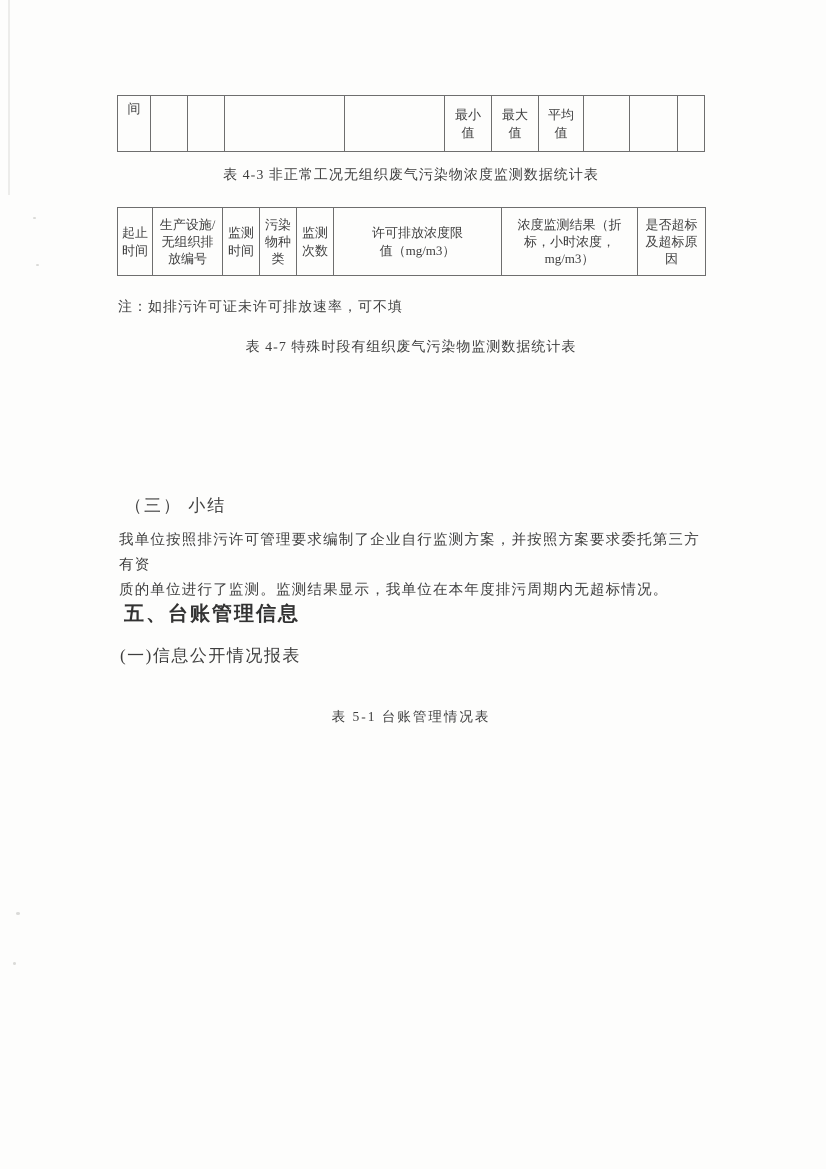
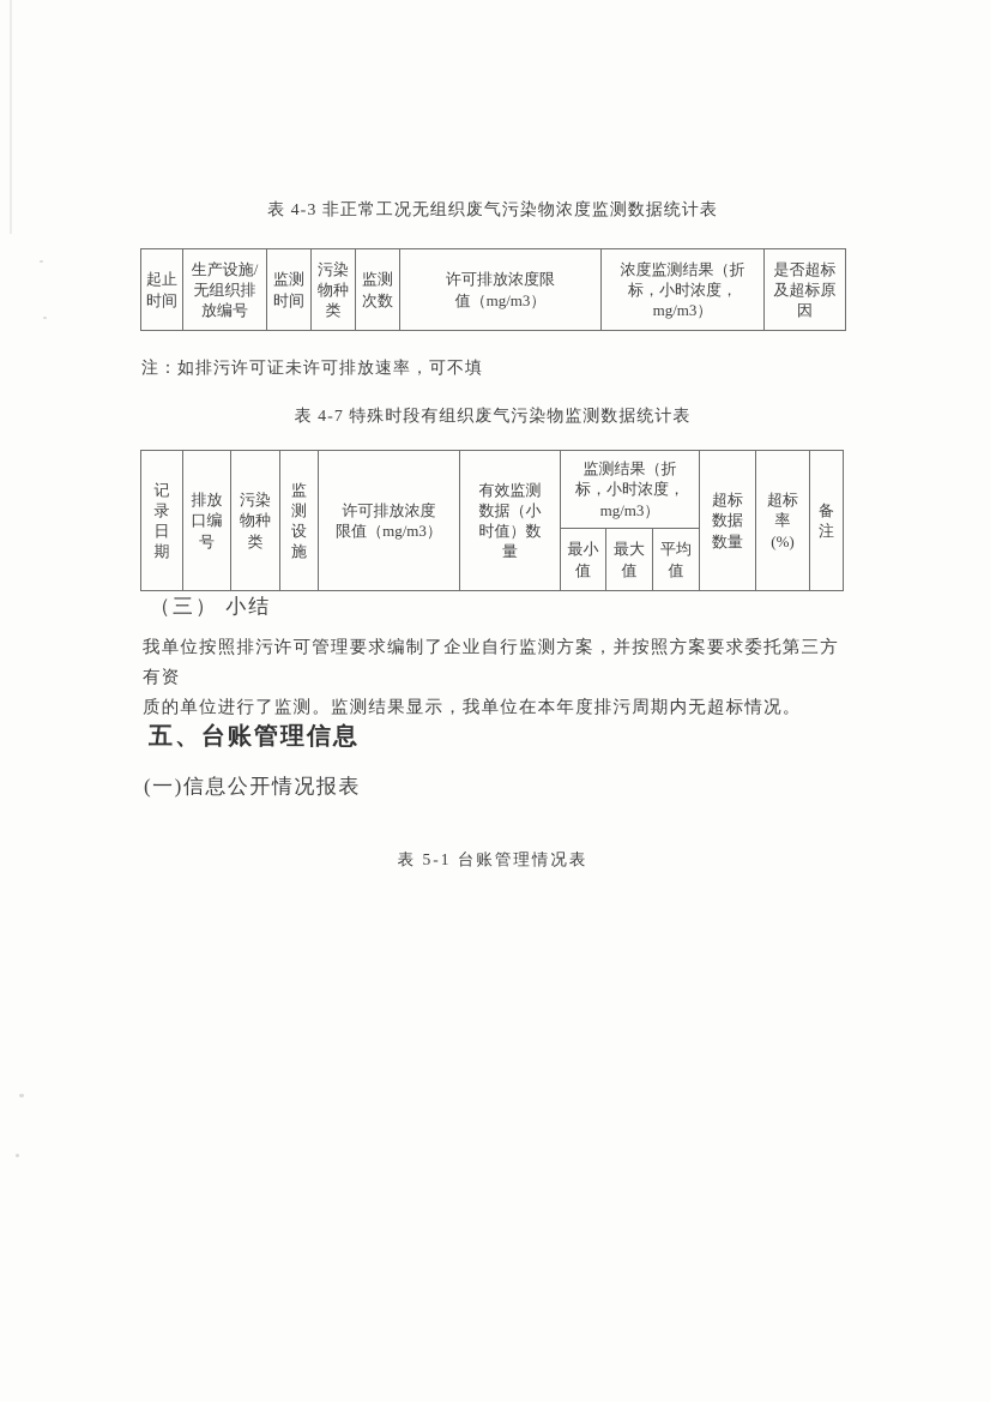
- 间					最小 值	最大 值	平均 值
  表 4-3 非正常工况无组织废气污染物浓度监测数据统计表
  起止 时间	生产设施/ 无组织排 放编号	监测 时间	污染 物种 类	监测 次数	许可排放浓度限 值（mg/m3）	浓度监测结果（折 标，小时浓度， mg/m3）	是否超标 及超标原 因
  注：如排污许可证未许可排放速率，可不填
  表 4-7 特殊时段有组织废气污染物监测数据统计表
+ 记 录 日 期	排放 口编 号	污染 物种 类	监 测 设 施	许可排放浓度 限值（mg/m3）	有效监测 数据（小 时值）数 量	监测结果（折 标，小时浓度， mg/m3）	超标 数据 数量	超标 率 (%)	备 注
+ 最小 值	最大 值	平均 值
  （三） 小结
  我单位按照排污许可管理要求编制了企业自行监测方案，并按照方案要求委托第三方有资
  质的单位进行了监测。监测结果显示，我单位在本年度排污周期内无超标情况。
  五、台账管理信息
  (一)信息公开情况报表
  表 5-1 台账管理情况表
